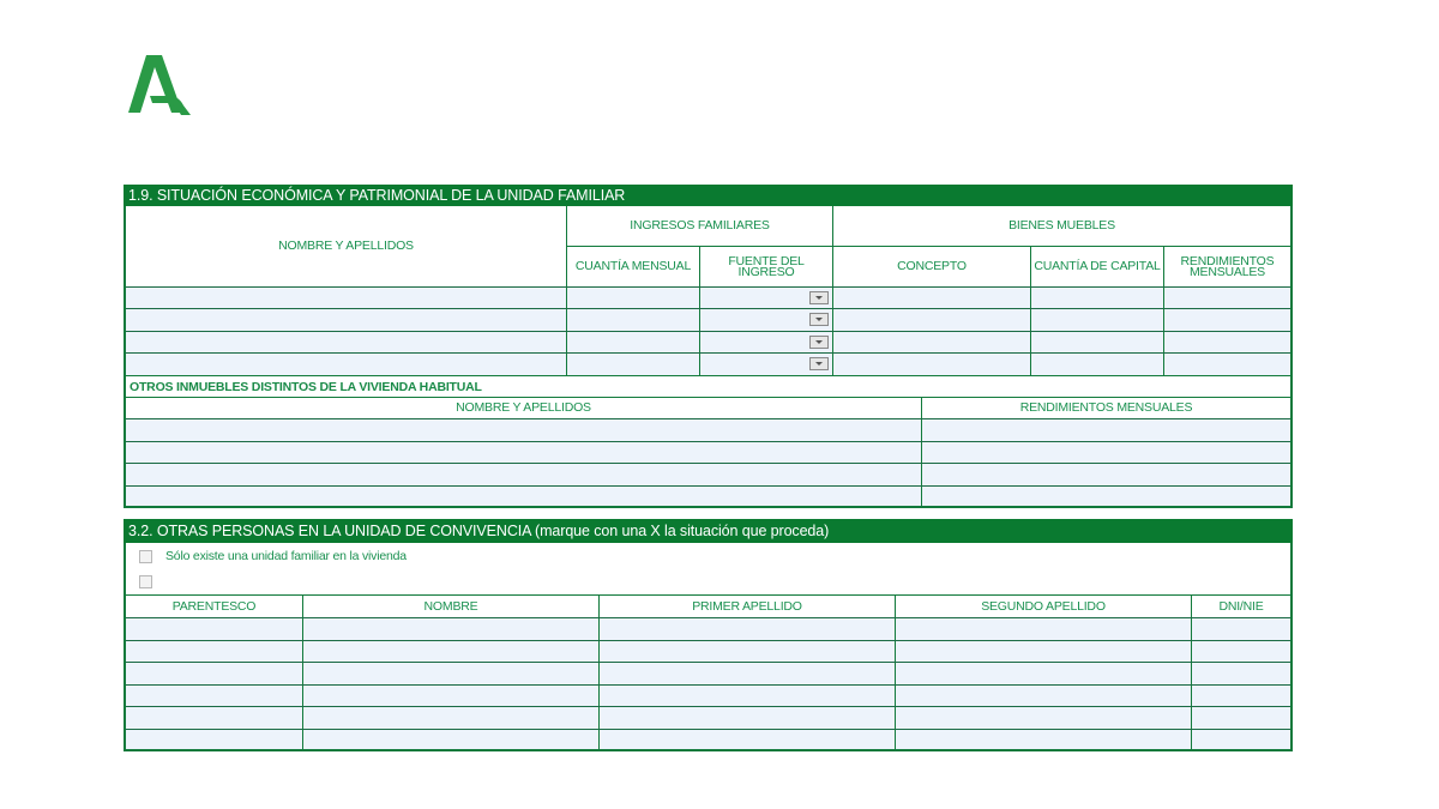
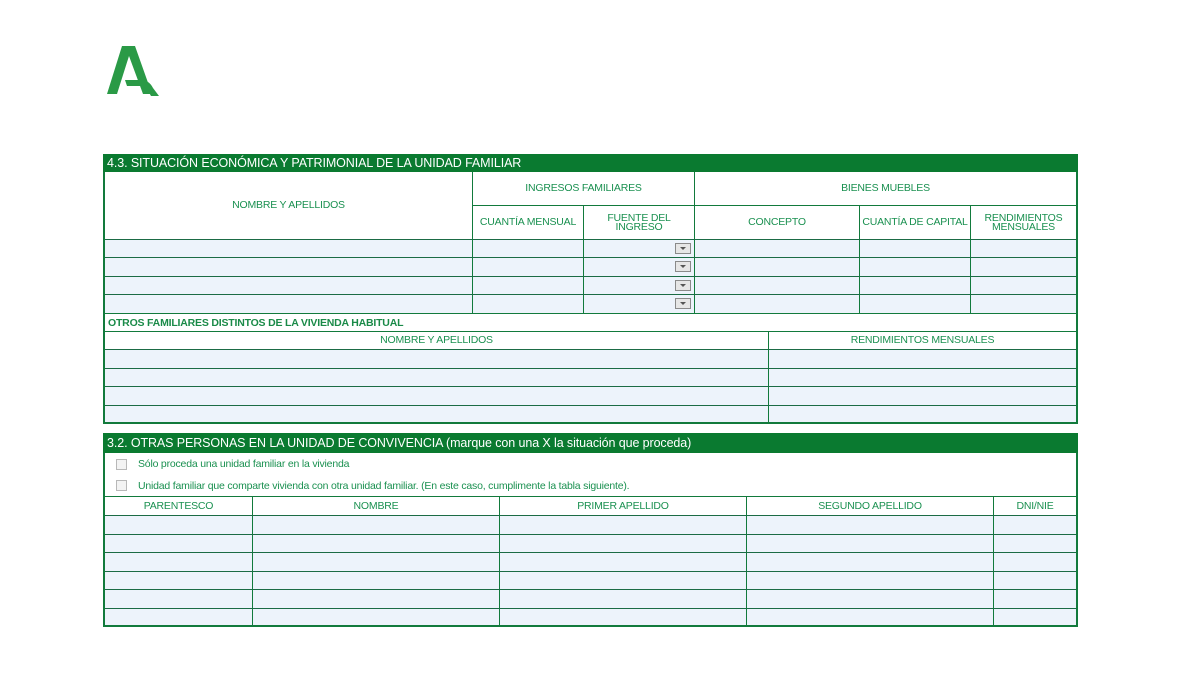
- 1.9. SITUACIÓN ECONÓMICA Y PATRIMONIAL DE LA UNIDAD FAMILIAR
+ 4.3. SITUACIÓN ECONÓMICA Y PATRIMONIAL DE LA UNIDAD FAMILIAR
  NOMBRE Y APELLIDOS
  INGRESOS FAMILIARES
  BIENES MUEBLES
  CUANTÍA MENSUAL
  FUENTE DEL
  INGRESO
  CONCEPTO
  CUANTÍA DE CAPITAL
  RENDIMIENTOS
  MENSUALES
- OTROS INMUEBLES DISTINTOS DE LA VIVIENDA HABITUAL
+ OTROS FAMILIARES DISTINTOS DE LA VIVIENDA HABITUAL
  NOMBRE Y APELLIDOS
  RENDIMIENTOS MENSUALES
  3.2. OTRAS PERSONAS EN LA UNIDAD DE CONVIVENCIA (marque con una X la situación que proceda)
- Sólo existe una unidad familiar en la vivienda
+ Sólo proceda una unidad familiar en la vivienda
+ Unidad familiar que comparte vivienda con otra unidad familiar. (En este caso, cumplimente la tabla siguiente).
  PARENTESCO
  NOMBRE
  PRIMER APELLIDO
  SEGUNDO APELLIDO
  DNI/NIE
